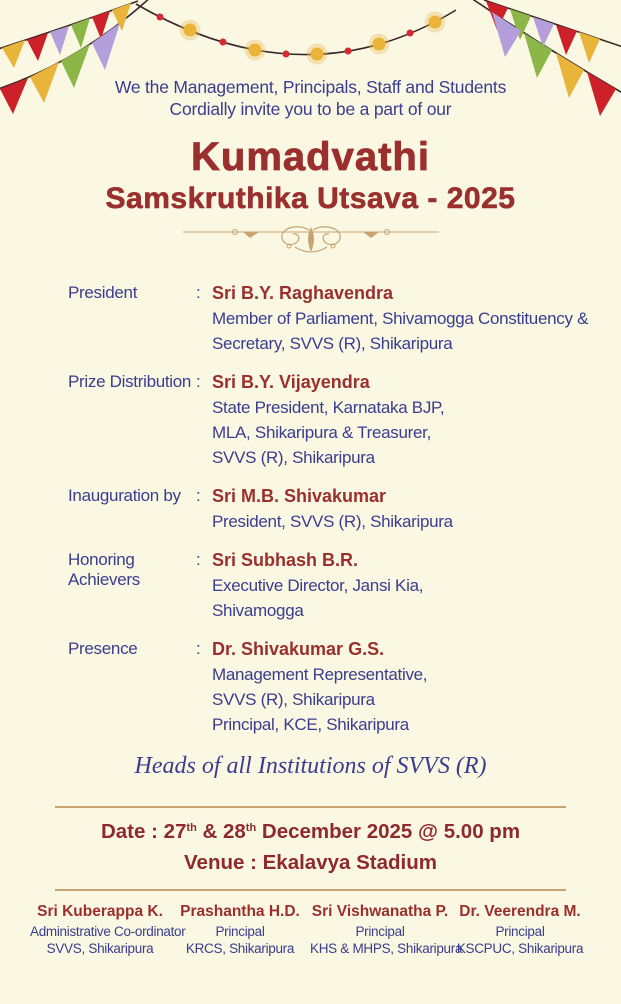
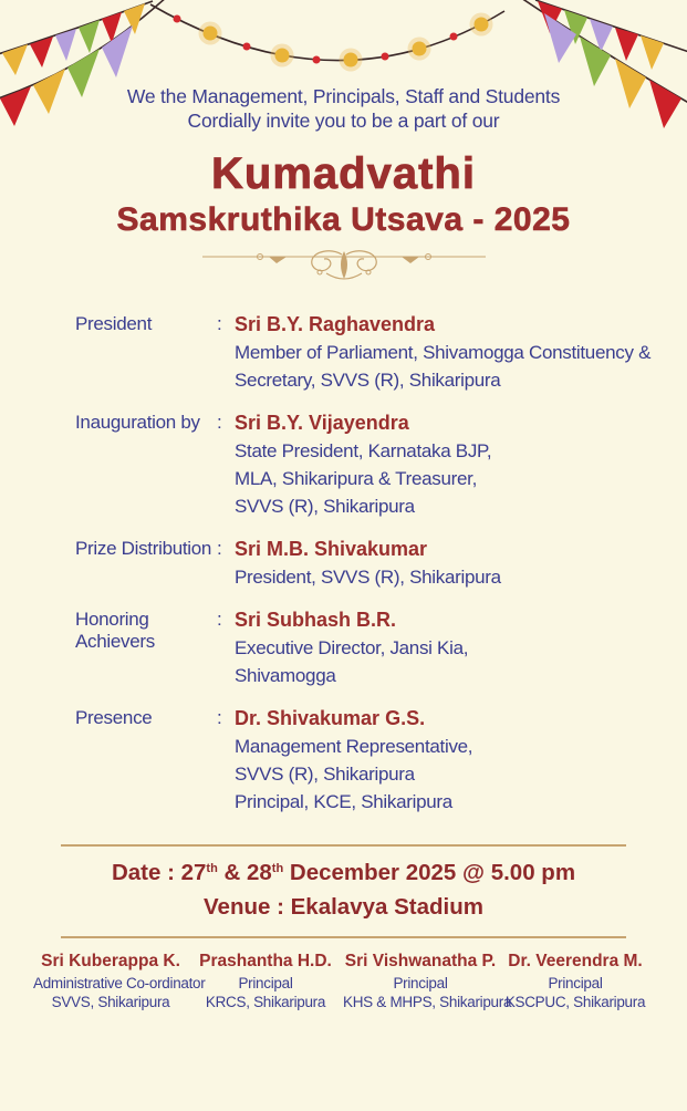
  We the Management, Principals, Staff and Students
  Cordially invite you to be a part of our
  Kumadvathi
  Samskruthika Utsava - 2025
  President
  :
  Sri B.Y. Raghavendra
  Member of Parliament, Shivamogga Constituency &
  Secretary, SVVS (R), Shikaripura
- Prize Distribution
+ Inauguration by
  :
  Sri B.Y. Vijayendra
  State President, Karnataka BJP,
  MLA, Shikaripura & Treasurer,
  SVVS (R), Shikaripura
- Inauguration by
+ Prize Distribution
  :
  Sri M.B. Shivakumar
  President, SVVS (R), Shikaripura
  Honoring Achievers
  :
  Sri Subhash B.R.
  Executive Director, Jansi Kia,
  Shivamogga
  Presence
  :
  Dr. Shivakumar G.S.
  Management Representative,
  SVVS (R), Shikaripura
  Principal, KCE, Shikaripura
- Heads of all Institutions of SVVS (R)
  Date : 27th & 28th December 2025 @ 5.00 pm
  Venue : Ekalavya Stadium
  Sri Kuberappa K.
  Administrative Co-ordina
  SVVS, Shikaripura
  Prashantha H.D.
  Principal
  KRCS, Shikaripura
  Sri Vishwanatha P.
  Principal
  KHS & MHPS, Shikaripu
  Dr. Veerendra M.
  Principal
  KSCPUC, Shikaripura
